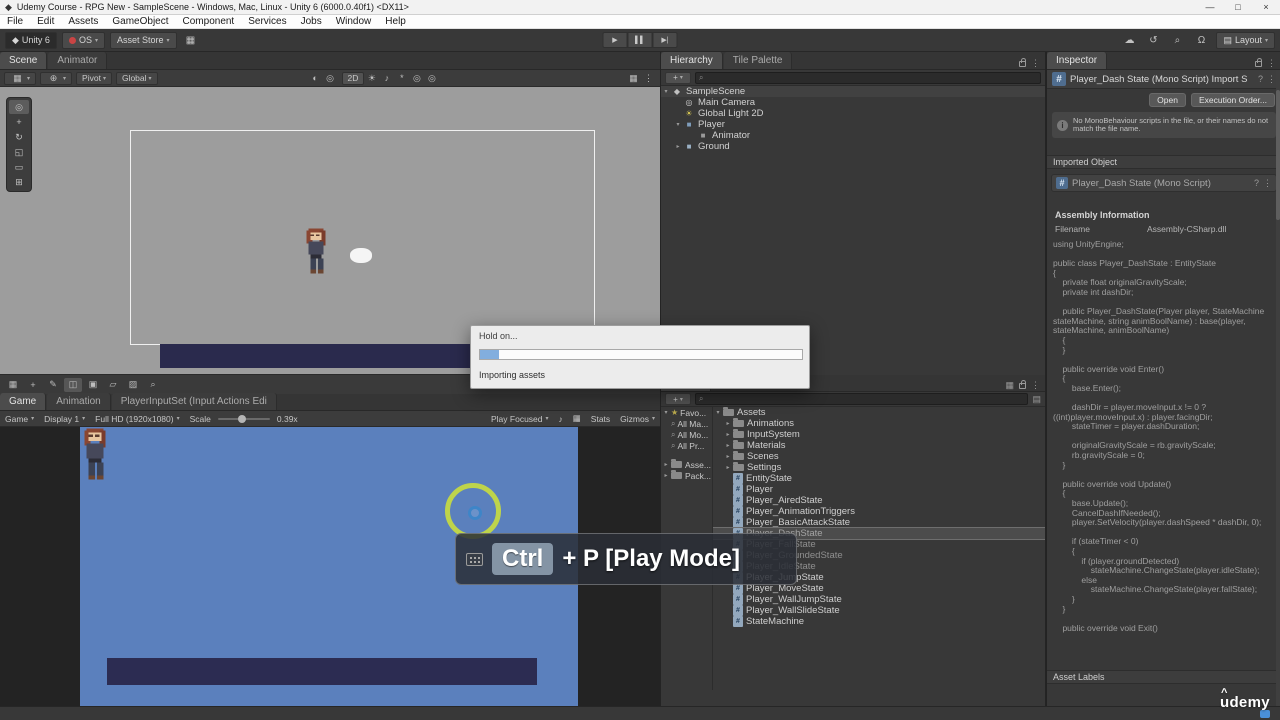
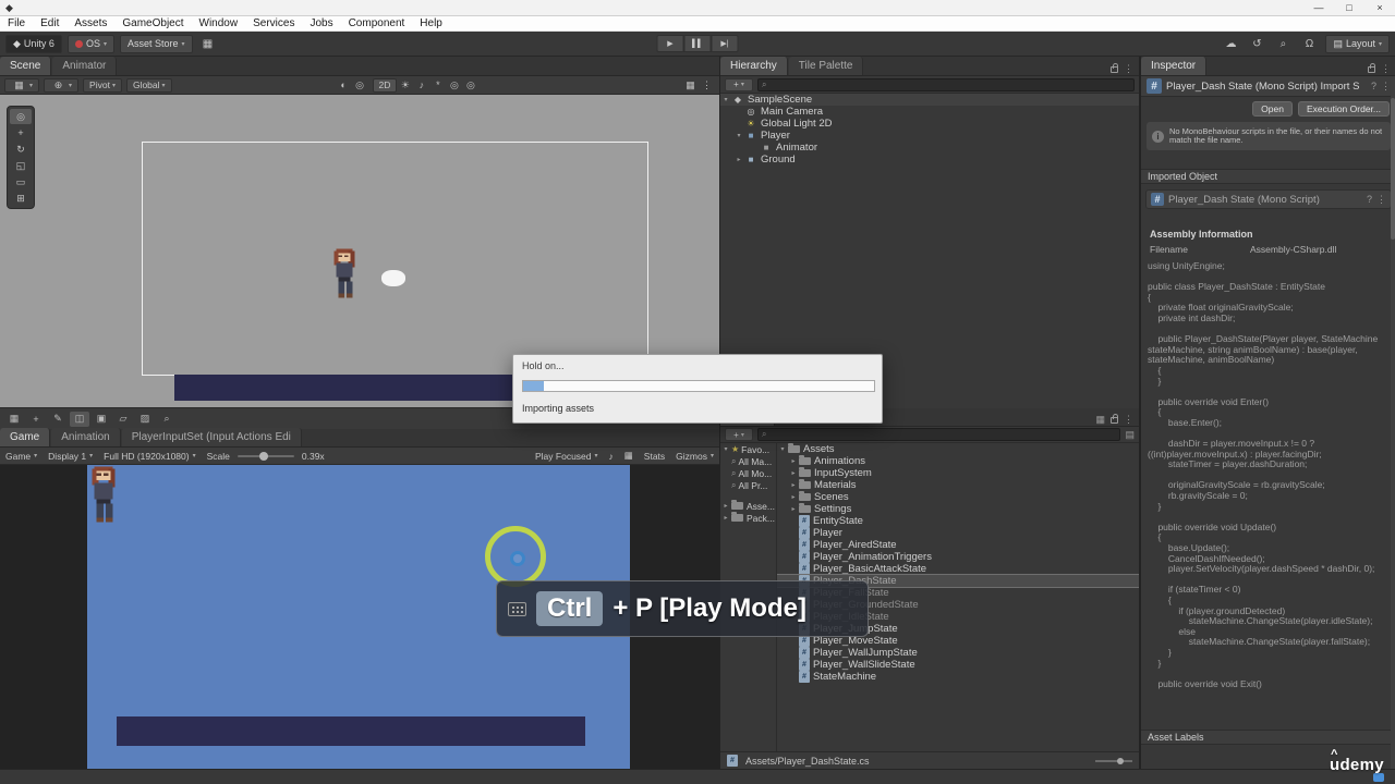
  ◆
- Udemy Course - RPG New - SampleScene - Windows, Mac, Linux - Unity 6 (6000.0.40f1) <DX11>
  —
  □
  ×
  File
  Edit
  Assets
  GameObject
- Component
+ Window
  Services
  Jobs
- Window
+ Component
  Help
  ◆
  Unity 6
  OS
  Asset Store
  ▦
  ☁
  ↺
  ⌕
  Ω
  ▤
  Layout
  Scene
  Animator
  ▦
  ⊕
  Pivot
  Global
  ◐
  ◎
  2D
  ☀
  ♪
  *
  ◎
  ◎
  ▦
  ⋮
  ◎
  +
  ↻
  ◱
  ▭
  ⊞
  ▦
  +
  ✎
  ◫
  ▣
  ▱
  ▨
  ⌕
  Game
  Animation
  PlayerInputSet (Input Actions Edi
  Game
  Display 1
  Full HD (1920x1080)
  Scale
  0.39x
  Play Focused
  ♪
  ▦
  Stats
  Gizmos
  Hierarchy
  Tile Palette
  ⋮
  +
  ⌕
  ◆
  SampleScene
  ◎
  Main Camera
  ☀
  Global Light 2D
  ■
  Player
  ■
  Animator
  ■
  Ground
  ▦
  ⋮
  +
  ⌕
  ▤
  ★
  Favo...
  ⌕
  All Ma...
  ⌕
  All Mo...
  ⌕
  All Pr...
  Asse...
  Pack...
  Assets
  Animations
  InputSystem
  Materials
  Scenes
  Settings
  EntityState
  Player
  Player_AiredState
  Player_AnimationTriggers
  Player_BasicAttackState
  Player_DashState
  Player_FallState
  Player_GroundedState
  Player_IdleState
  Player_JumpState
  Player_MoveState
  Player_WallJumpState
  Player_WallSlideState
  StateMachine
+ Assets/Player_DashState.cs
  Inspector
  ⋮
  Player_Dash State (Mono Script) Import S
  ?
  ⋮
  Open
  Execution Order...
  i
  No MonoBehaviour scripts in the file, or their names do not match the file name.
  Imported Object
  Player_Dash State (Mono Script)
  ?
  ⋮
  Assembly Information
  Filename
  Assembly-CSharp.dll
  using UnityEngine;
  public class Player_DashState : EntityState
  {
  private float originalGravityScale;
  private int dashDir;
  public Player_DashState(Player player, StateMachine stateMachine, string animBoolName) : base(player, stateMachine, animBoolName)
  {
  }
  public override void Enter()
  {
  base.Enter();
  dashDir = player.moveInput.x != 0 ? ((int)player.moveInput.x) : player.facingDir;
  stateTimer = player.dashDuration;
  originalGravityScale = rb.gravityScale;
  rb.gravityScale = 0;
  }
  public override void Update()
  {
  base.Update();
  CancelDashIfNeeded();
  player.SetVelocity(player.dashSpeed * dashDir, 0);
  if (stateTimer < 0)
  {
  if (player.groundDetected)
  stateMachine.ChangeState(player.idleState);
  else
  stateMachine.ChangeState(player.fallState);
  }
  }
  public override void Exit()
  Asset Labels
  Hold on...
  Importing assets
  Ctrl
  + P [Play Mode]
  udemy
